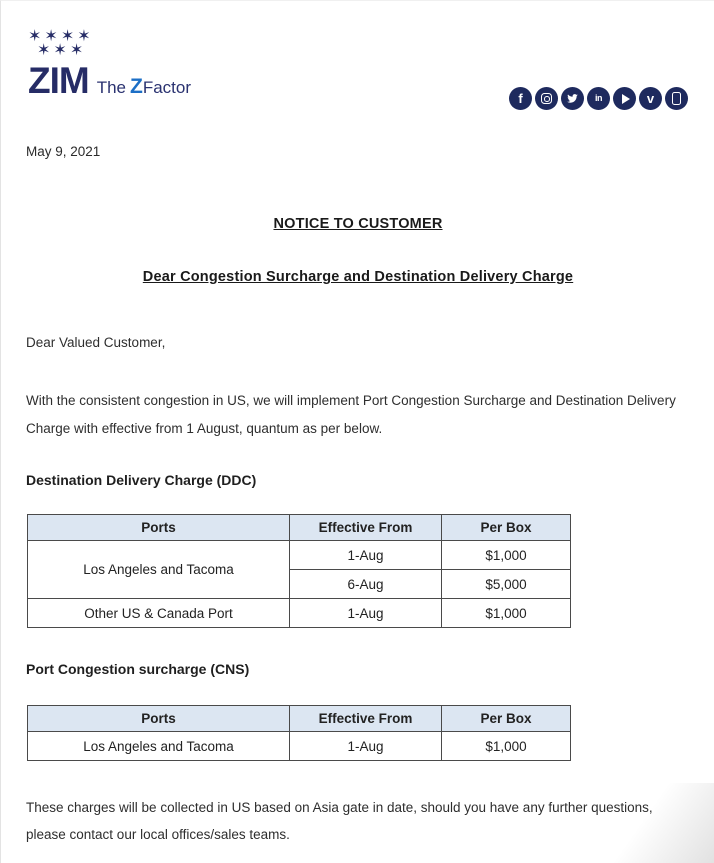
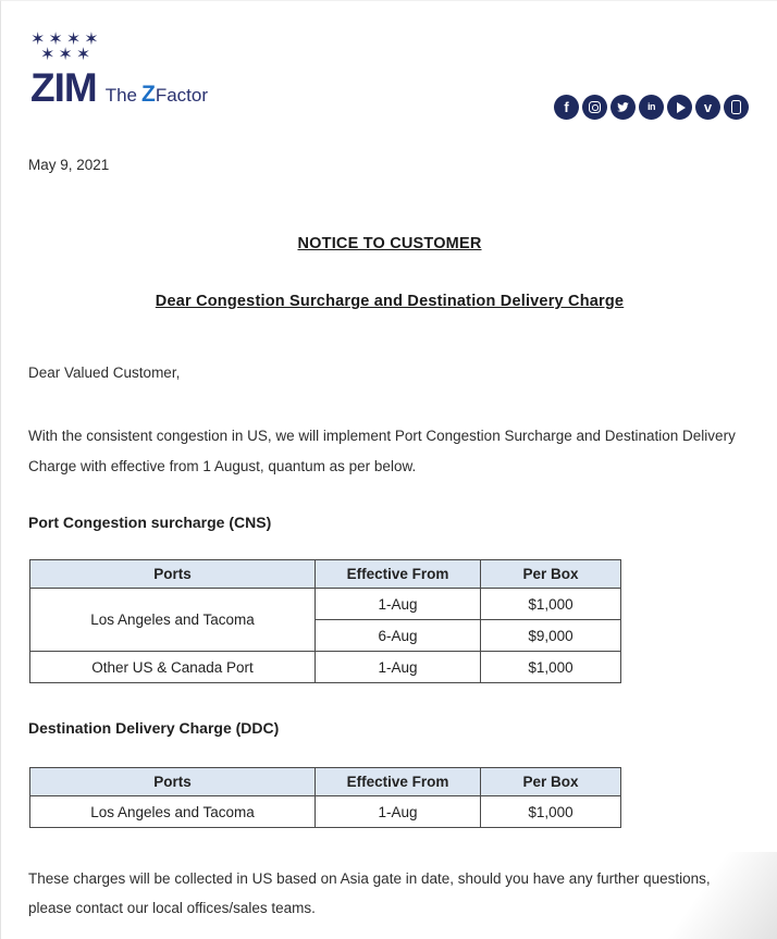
  ✶✶✶✶
  ✶✶✶
  ZIM
  The
  Z
  Factor
  f
  in
  v
  May 9, 2021
  NOTICE TO CUSTOMER
  Dear Congestion Surcharge and Destination Delivery Charge
  Dear Valued Customer,
  With the consistent congestion in US, we will implement Port Congestion Surcharge and Destination Delivery Charge with effective from 1 August, quantum as per below.
- Destination Delivery Charge (DDC)
+ Port Congestion surcharge (CNS)
  Ports	Effective From	Per Box
  Los Angeles and Tacoma	1-Aug	$1,000
- 6-Aug	$5,000
+ 6-Aug	$9,000
  Other US & Canada Port	1-Aug	$1,000
- Port Congestion surcharge (CNS)
+ Destination Delivery Charge (DDC)
  Ports	Effective From	Per Box
  Los Angeles and Tacoma	1-Aug	$1,000
  These charges will be collected in US based on Asia gate in date, should you have any furthe please contact our local offices/sales teams.
